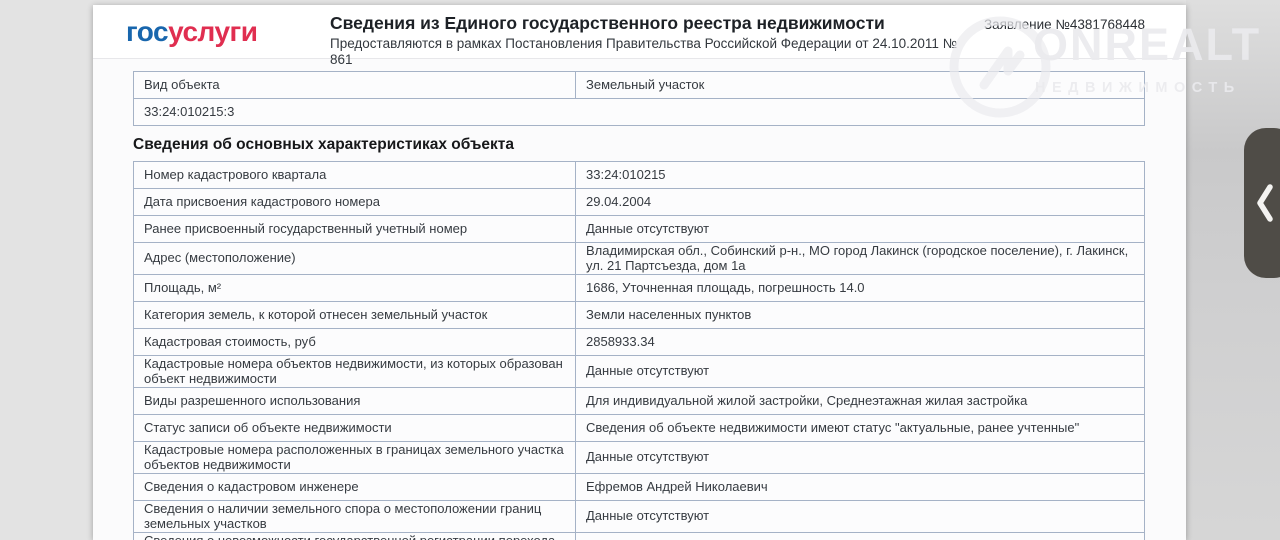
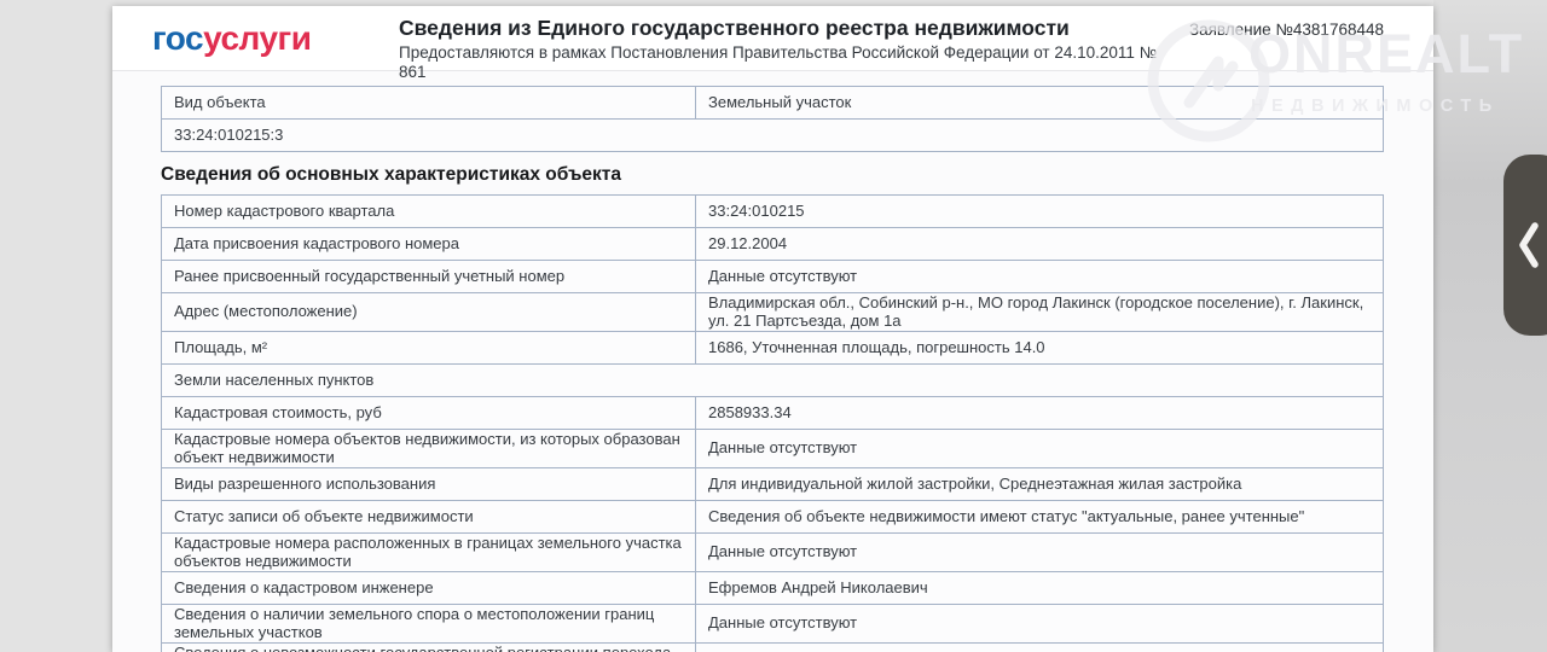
  госуслуги
  Сведения из Единого государственного реестра недвижимости
  Предоставляются в рамках Постановления Правительства Российской Федерации от 24.10.2011 № 861
  Заявление №4381768448
  Вид объекта
  Земельный участок
  33:24:010215:3
  Сведения об основных характеристиках объекта
  Номер кадастрового квартала
  33:24:010215
  Дата присвоения кадастрового номера
- 29.04.2004
+ 29.12.2004
  Ранее присвоенный государственный учетный номер
  Данные отсутствуют
  Адрес (местоположение)
  Владимирская обл., Собинский р-н., МО город Лакинск (городское поселение), г. Лакинск, ул. 21 Партсъезда, дом 1а
  Площадь, м²
  1686, Уточненная площадь, погрешность 14.0
- Категория земель, к которой отнесен земельный участок
  Земли населенных пунктов
  Кадастровая стоимость, руб
  2858933.34
  Кадастровые номера объектов недвижимости, из которых образован объект недвижимости
  Данные отсутствуют
  Виды разрешенного использования
  Для индивидуальной жилой застройки, Среднеэтажная жилая застройка
  Статус записи об объекте недвижимости
  Сведения об объекте недвижимости имеют статус "актуальные, ранее учтенные"
  Кадастровые номера расположенных в границах земельного участка объектов недвижимости
  Данные отсутствуют
  Сведения о кадастровом инженере
  Ефремов Андрей Николаевич
  Сведения о наличии земельного спора о местоположении границ земельных участков
  Данные отсутствуют
  ONREALT
  НЕДВИЖИМОСТЬ
